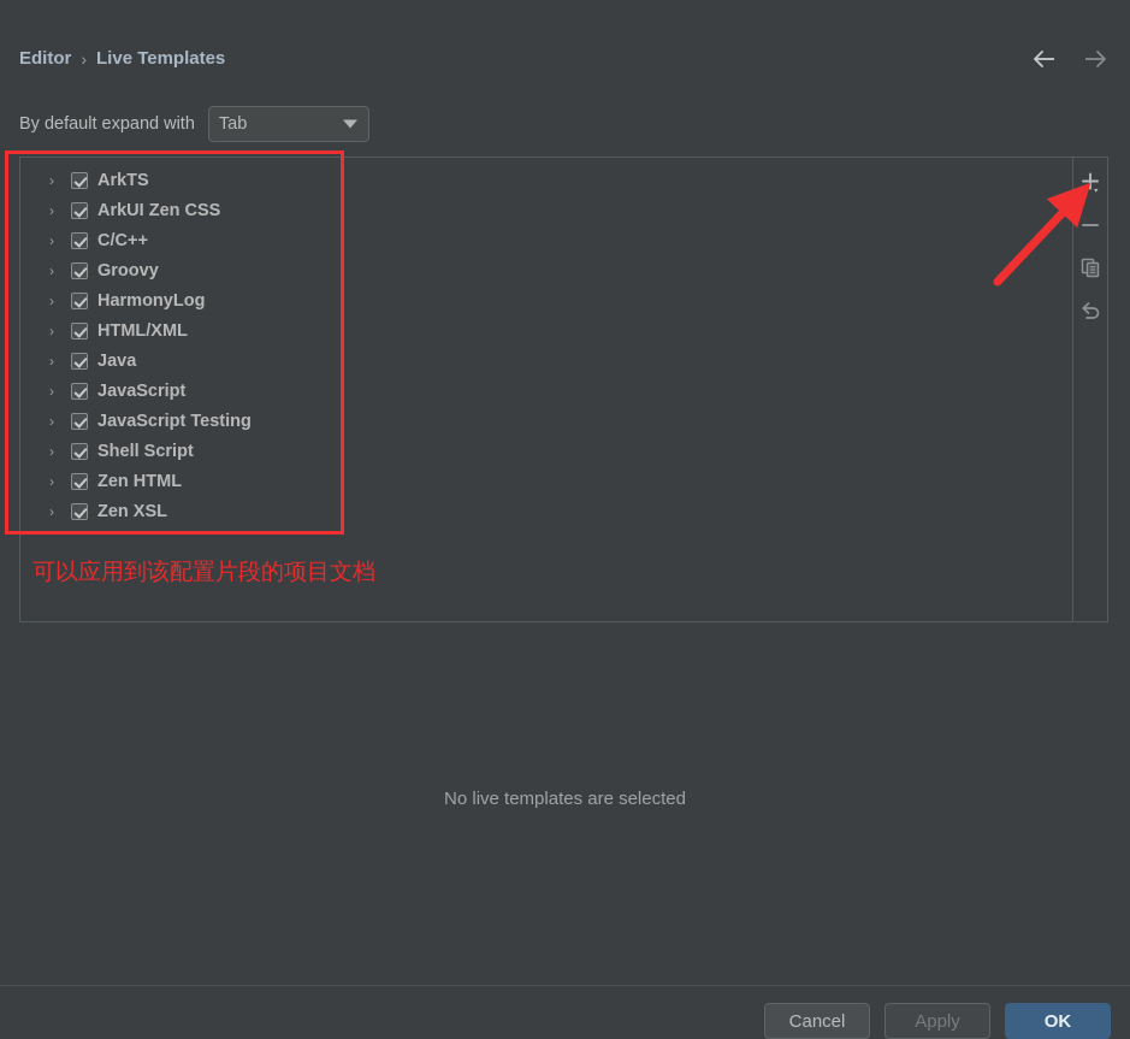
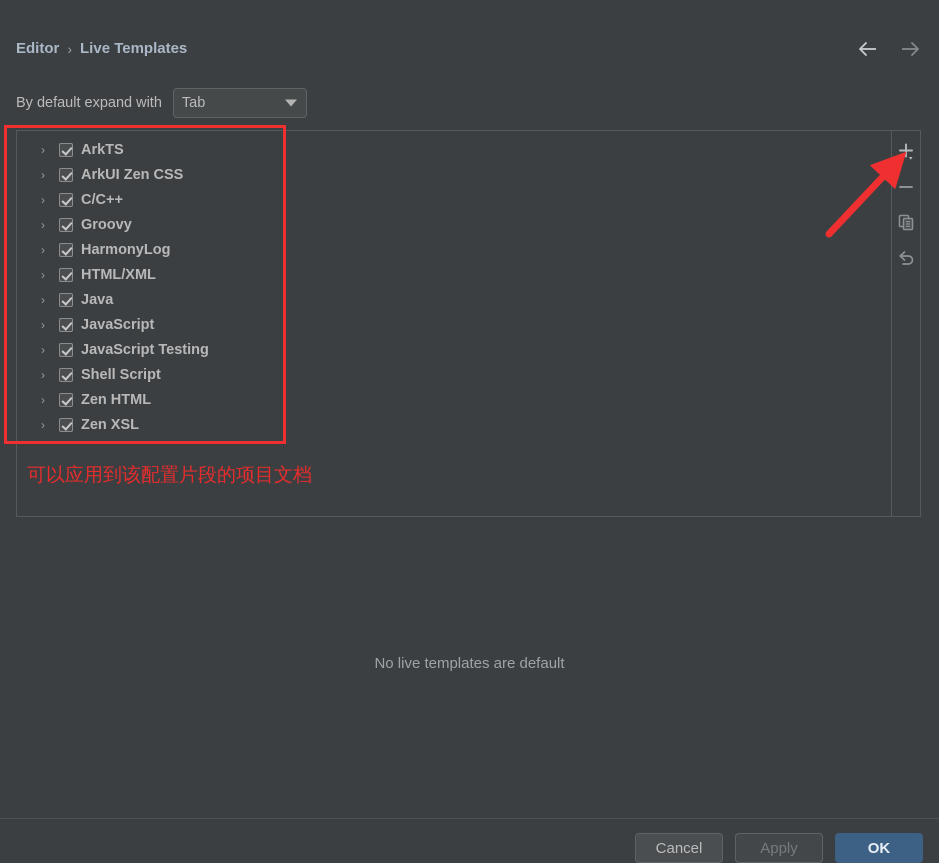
  Editor
  ›
  Live Templates
  By default expand with
  Tab
  ›
  ArkTS
  ›
  ArkUI Zen CSS
  ›
  C/C++
  ›
  Groovy
  ›
  HarmonyLog
  ›
  HTML/XML
  ›
  Java
  ›
  JavaScript
  ›
  JavaScript Testing
  ›
  Shell Script
  ›
  Zen HTML
  ›
  Zen XSL
  可以应用到该配置片段的项目文档
- No live templates are selected
+ No live templates are default
  Cancel
  Apply
  OK
